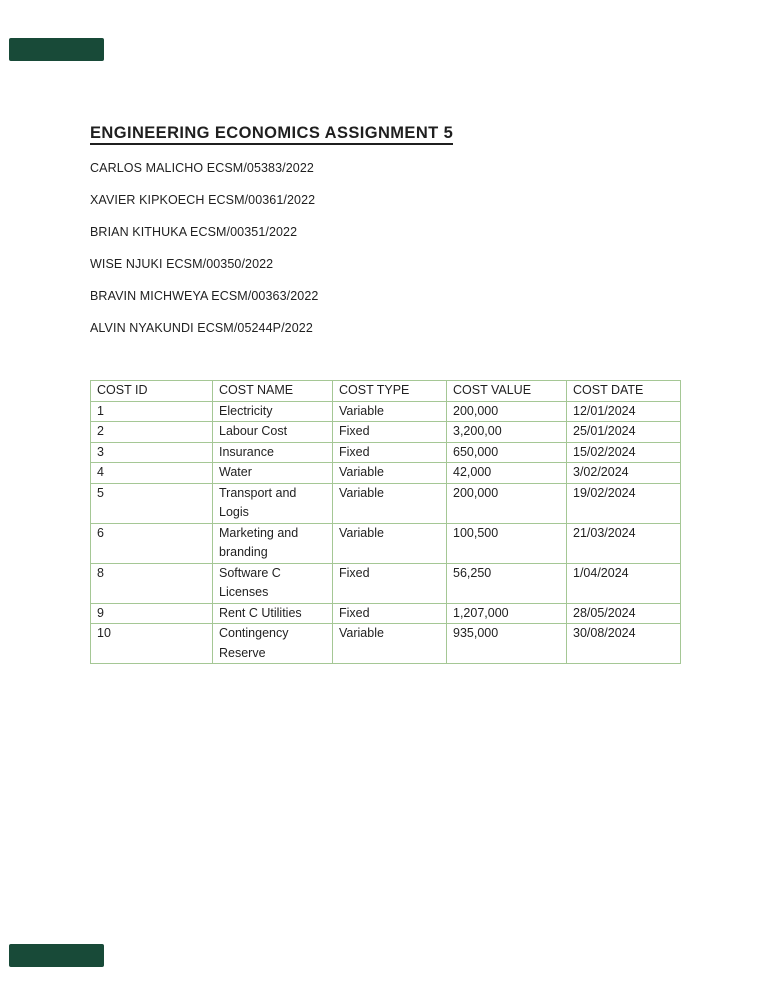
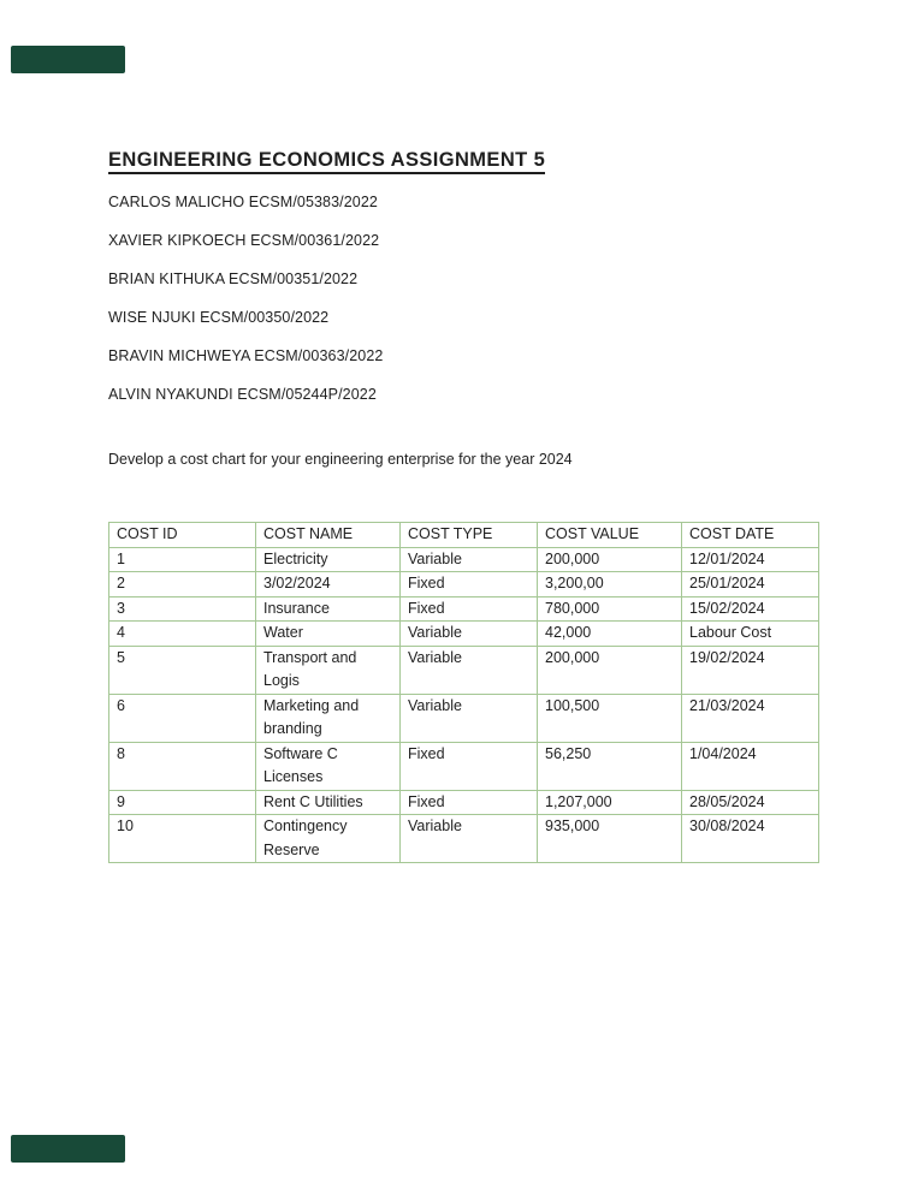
  ENGINEERING ECONOMICS ASSIGNMENT 5
  CARLOS MALICHO ECSM/05383/2022
  XAVIER KIPKOECH ECSM/00361/2022
  BRIAN KITHUKA ECSM/00351/2022
  WISE NJUKI ECSM/00350/2022
  BRAVIN MICHWEYA ECSM/00363/2022
  ALVIN NYAKUNDI ECSM/05244P/2022
+ Develop a cost chart for your engineering enterprise for the year 2024
  COST ID	COST NAME	COST TYPE	COST VALUE	COST DATE
  1	Electricity	Variable	200,000	12/01/2024
- 2	Labour Cost	Fixed	3,200,00	25/01/2024
+ 2	3/02/2024	Fixed	3,200,00	25/01/2024
- 3	Insurance	Fixed	650,000	15/02/2024
+ 3	Insurance	Fixed	780,000	15/02/2024
- 4	Water	Variable	42,000	3/02/2024
+ 4	Water	Variable	42,000	Labour Cost
  5	Transport and Logis	Variable	200,000	19/02/2024
  6	Marketing and branding	Variable	100,500	21/03/2024
  8	Software C Licenses	Fixed	56,250	1/04/2024
  9	Rent C Utilities	Fixed	1,207,000	28/05/2024
  10	Contingency Reserve	Variable	935,000	30/08/2024
